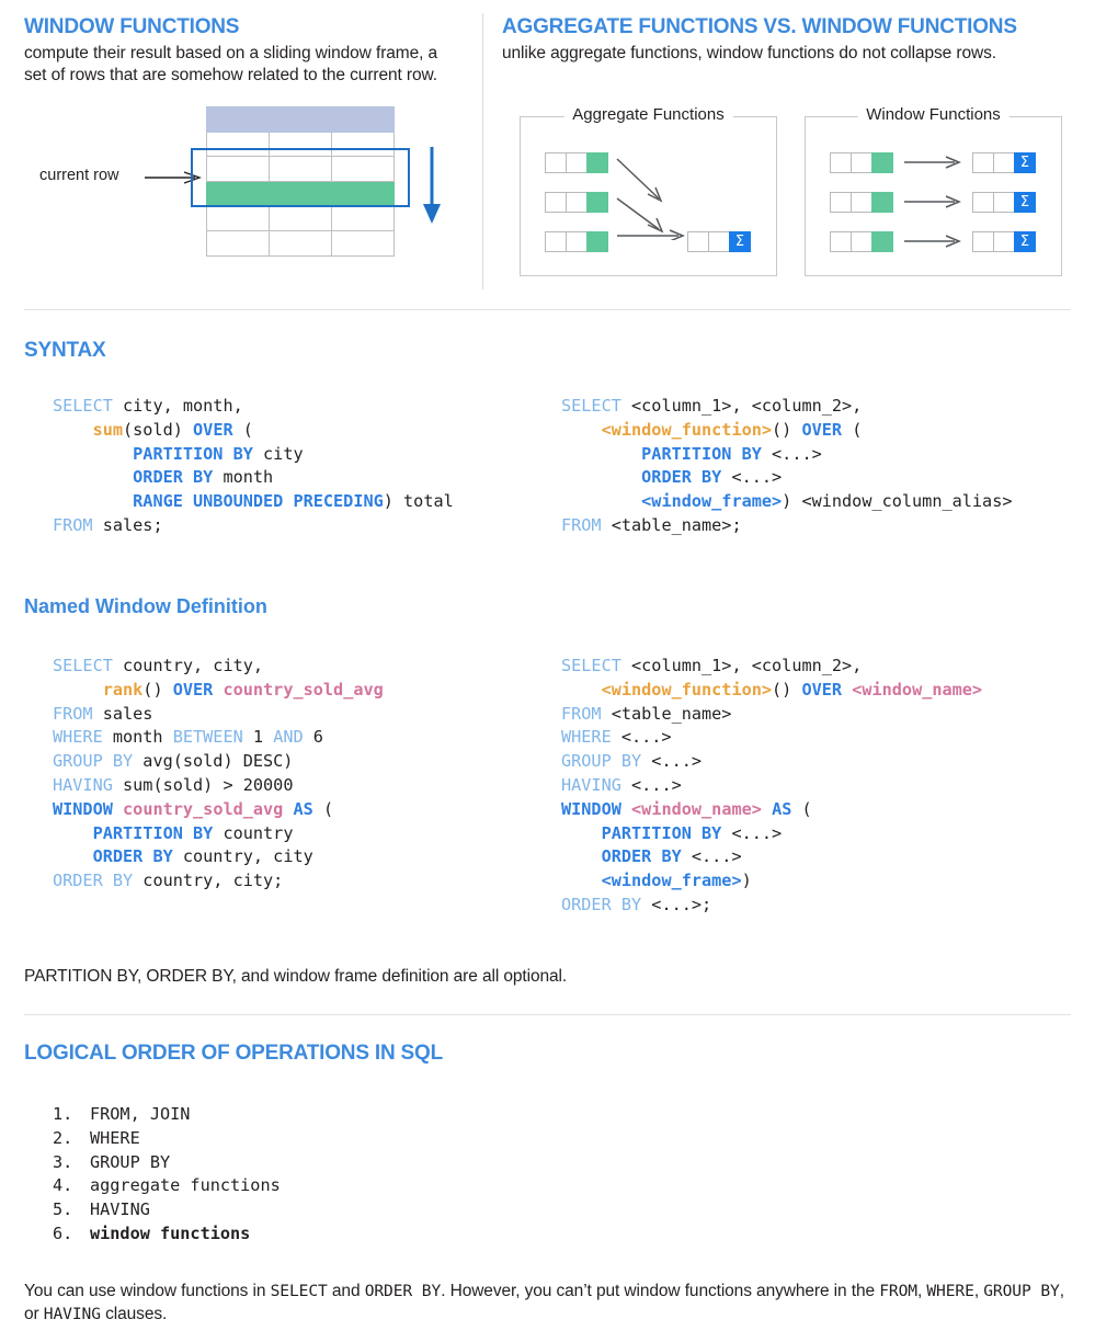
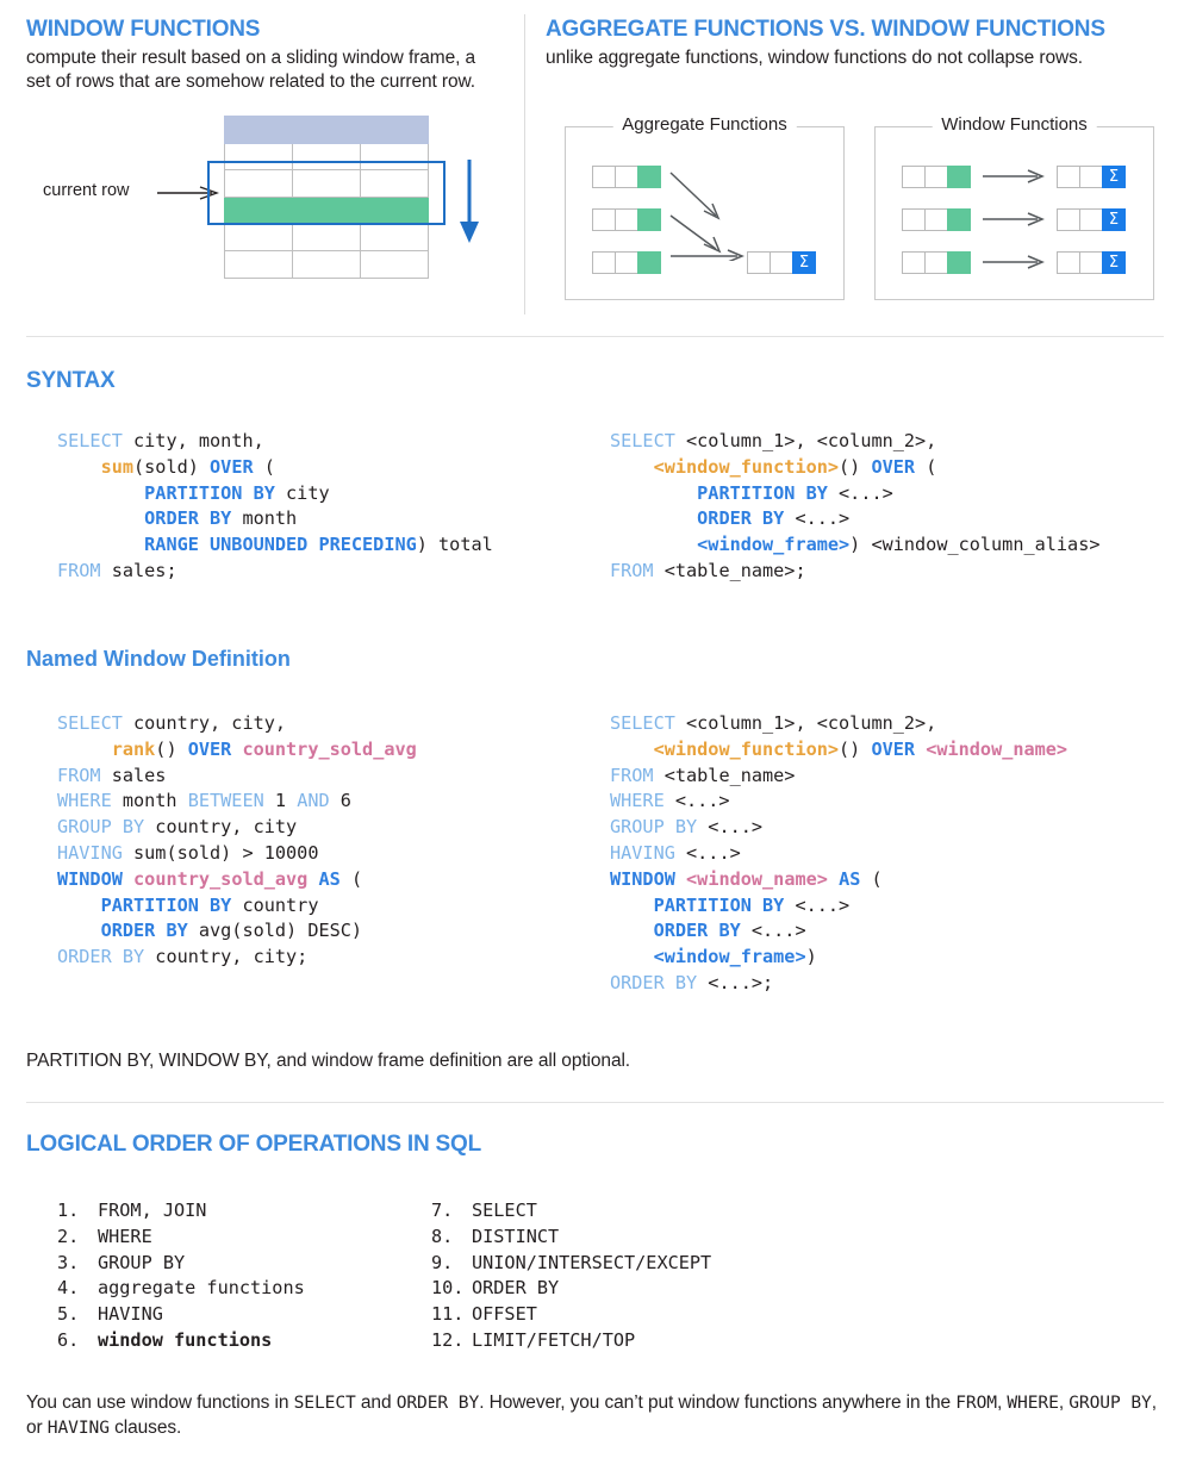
  WINDOW FUNCTIONS
  compute their result based on a sliding window frame, a set of rows that are somehow related to the current row.
  current row
  AGGREGATE FUNCTIONS VS. WINDOW FUNCTIONS
  unlike aggregate functions, window functions do not collapse rows.
  Aggregate Functions
  Σ
  Window Functions
  Σ
  Σ
  Σ
  SYNTAX
  SELECT city, month,
  sum(sold) OVER (
  PARTITION BY city
  ORDER BY month
  RANGE UNBOUNDED PRECEDING) total
  FROM sales;
  SELECT <column_1>, <column_2>,
  <window_function>() OVER (
  PARTITION BY <...>
  ORDER BY <...>
  <window_frame>) <window_column_alias>
  FROM <table_name>;
  Named Window Definition
  SELECT country, city,
  rank() OVER country_sold_avg
  FROM sales
  WHERE month BETWEEN 1 AND 6
- GROUP BY avg(sold) DESC)
+ GROUP BY country, city
- HAVING sum(sold) > 20000
+ HAVING sum(sold) > 10000
  WINDOW country_sold_avg AS (
  PARTITION BY country
- ORDER BY country, city
+ ORDER BY avg(sold) DESC)
  ORDER BY country, city;
  SELECT <column_1>, <column_2>,
  <window_function>() OVER <window_name>
  FROM <table_name>
  WHERE <...>
  GROUP BY <...>
  HAVING <...>
  WINDOW <window_name> AS (
  PARTITION BY <...>
  ORDER BY <...>
  <window_frame>)
  ORDER BY <...>;
- PARTITION BY, ORDER BY, and window frame definition are all optional.
+ PARTITION BY, WINDOW BY, and window frame definition are all optional.
  LOGICAL ORDER OF OPERATIONS IN SQL
  1.
  FROM, JOIN
  2.
  WHERE
  3.
  GROUP BY
  4.
  aggregate functions
  5.
  HAVING
  6.
  window functions
+ 7.
+ SELECT
+ 8.
+ DISTINCT
+ 9.
+ UNION/INTERSECT/EXCEPT
+ 10.
+ ORDER BY
+ 11.
+ OFFSET
+ 12.
+ LIMIT/FETCH/TOP
  You can use window functions in SELECT and ORDER BY. However, you can’t put window functions anywhere in the FROM, WHERE, GROUP BY, or HAVING clauses.
